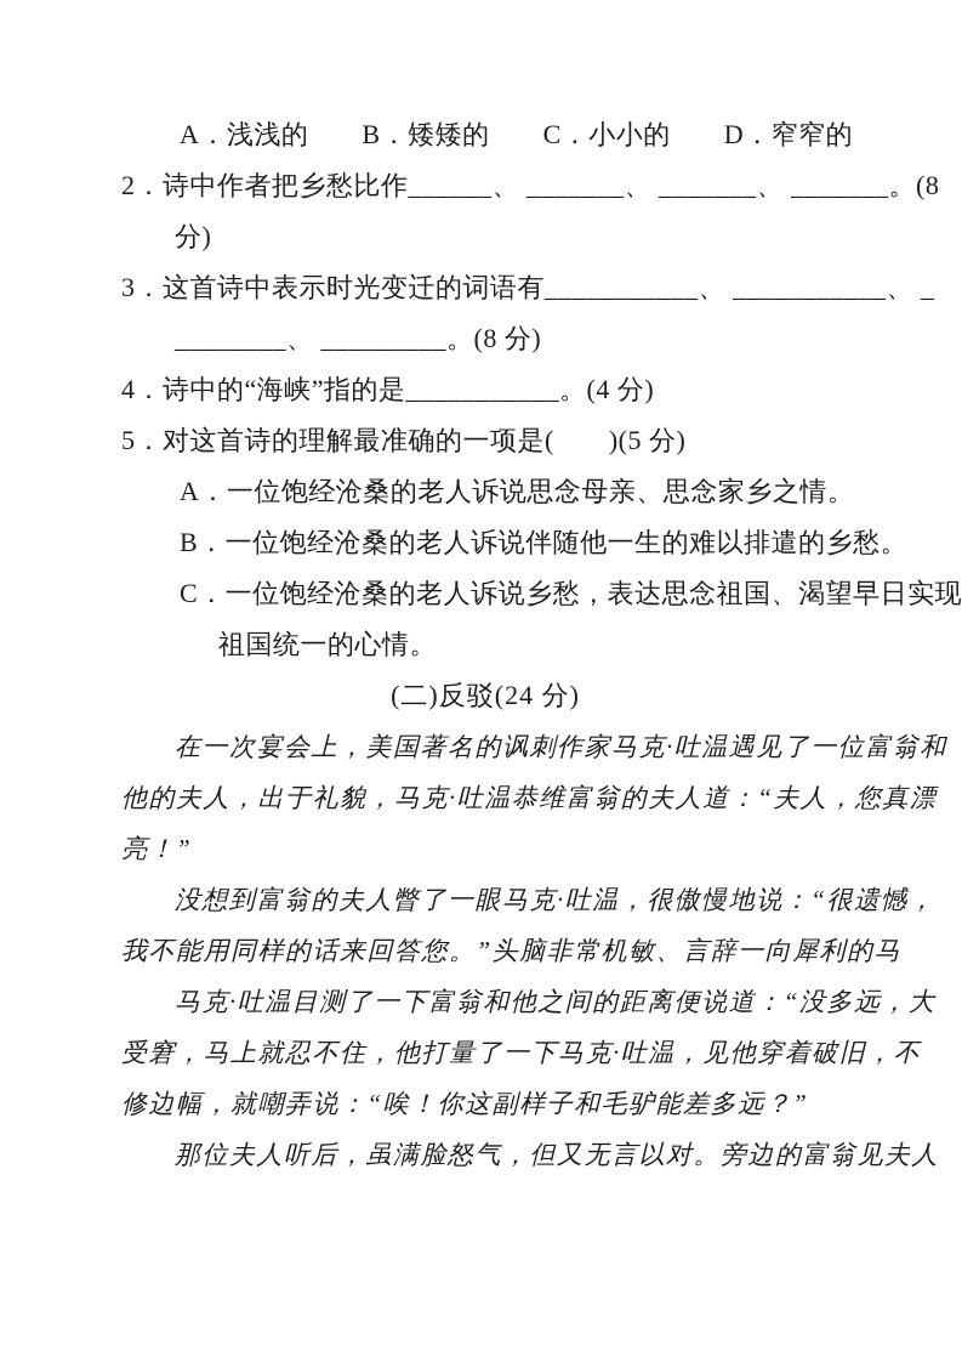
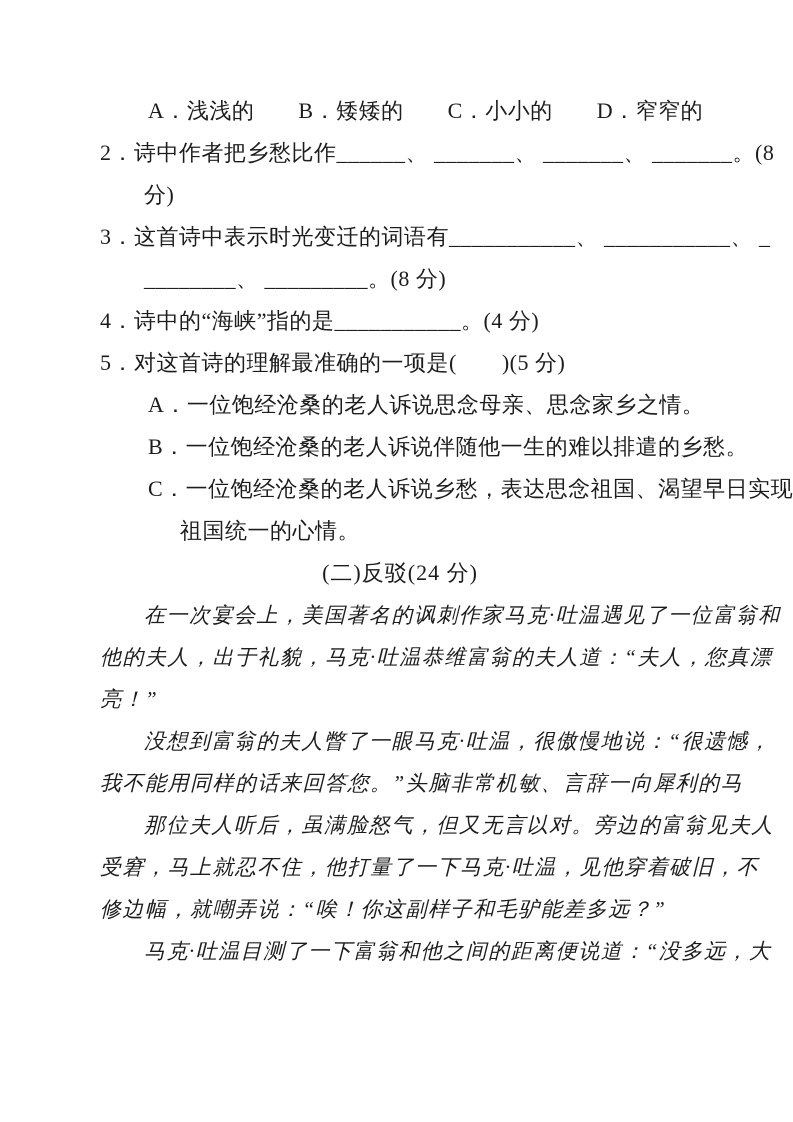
  A．浅浅的
  B．矮矮的
  C．小小的
  D．窄窄的
  2．诗中作者把乡愁比作______、 _______、 _______、 _______。(8
  分)
  3．这首诗中表示时光变迁的词语有___________、 ___________、 _
  ________、 _________。(8 分)
  4．诗中的“海峡”指的是___________。(4 分)
  5．对这首诗的理解最准确的一项是( )(5 分)
  A．一位饱经沧桑的老人诉说思念母亲、思念家乡之情。
  B．一位饱经沧桑的老人诉说伴随他一生的难以排遣的乡愁。
  C．一位饱经沧桑的老人诉说乡愁，表达思念祖国、渴望早日实现
  祖国统一的心情。
  (二)反驳(24 分)
  在一次宴会上，美国著名的讽刺作家马克·吐温遇见了一位富翁和
  他的夫人，出于礼貌，马克·吐温恭维富翁的夫人道：“夫人，您真漂
  亮！”
  没想到富翁的夫人瞥了一眼马克·吐温，很傲慢地说：“很遗憾，
  我不能用同样的话来回答您。”头脑非常机敏、言辞一向犀利的马
- 马克·吐温目测了一下富翁和他之间的距离便说道：“没多远，大
+ 那位夫人听后，虽满脸怒气，但又无言以对。旁边的富翁见夫人
  受窘，马上就忍不住，他打量了一下马克·吐温，见他穿着破旧，不
  修边幅，就嘲弄说：“唉！你这副样子和毛驴能差多远？”
- 那位夫人听后，虽满脸怒气，但又无言以对。旁边的富翁见夫人
+ 马克·吐温目测了一下富翁和他之间的距离便说道：“没多远，大
